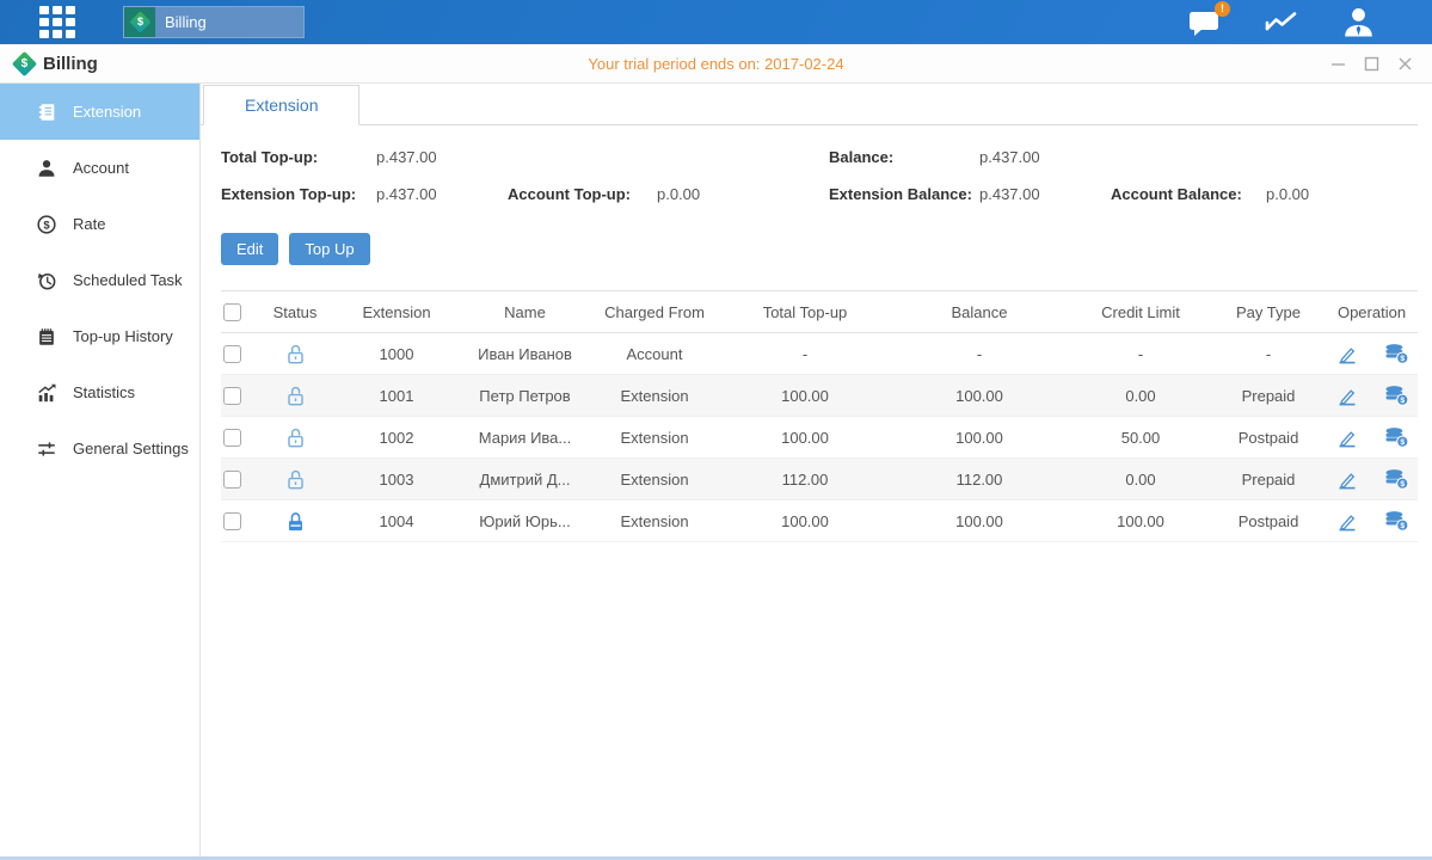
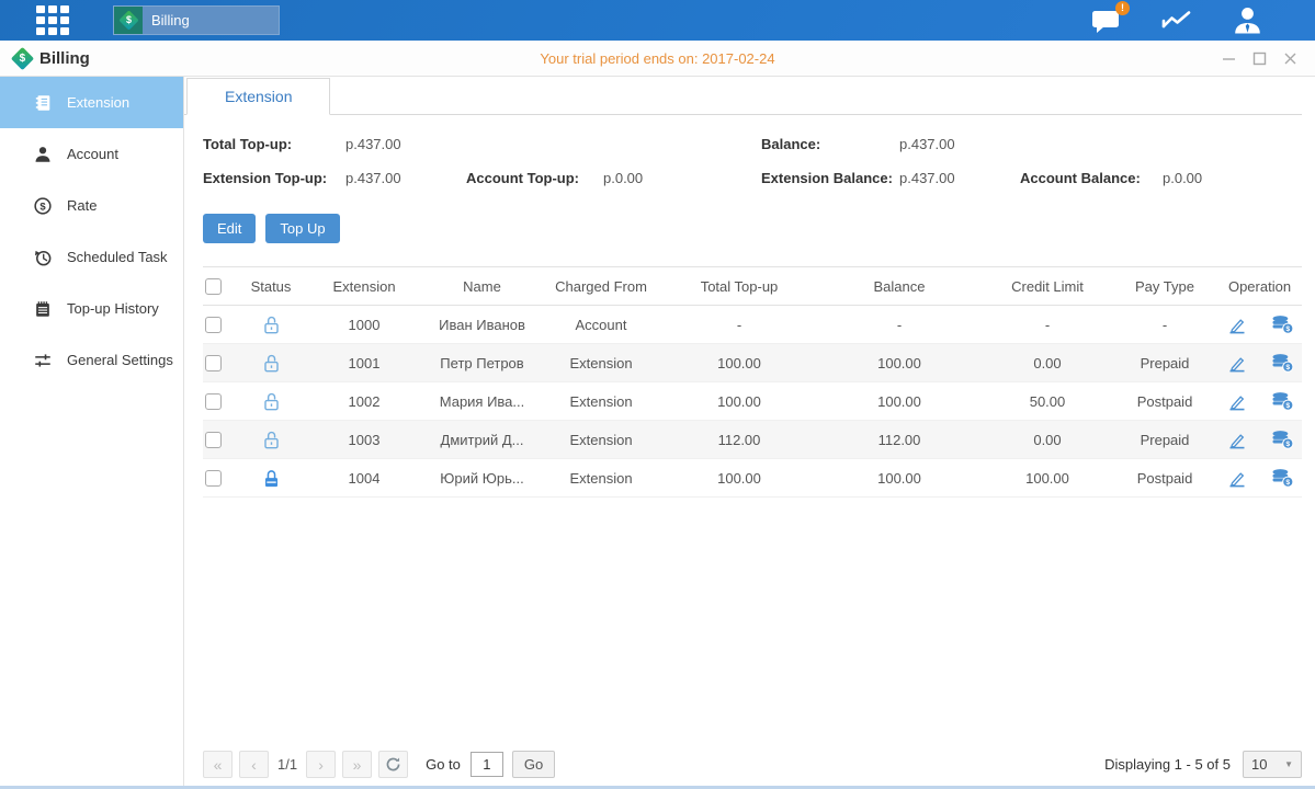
  Billing
  !
  Billing
  Your trial period ends on: 2017-02-24
  Extension
  Account
  $
  Rate
  Scheduled Task
  Top-up History
- Statistics
  General Settings
  Extension
  Total Top-up:
  p.437.00
  Balance:
  p.437.00
  Extension Top-up:
  p.437.00
  Account Top-up:
  p.0.00
  Extension Balance:
  p.437.00
  Account Balance:
  p.0.00
  Edit
  Top Up
  Status
  Extension
  Name
  Charged From
  Total Top-up
  Balance
  Credit Limit
  Pay Type
  Operation
  1000
  Иван Иванов
  Account
  -
  -
  -
  -
  1001
  Петр Петров
  Extension
  100.00
  100.00
  0.00
  Prepaid
  1002
  Мария Ива...
  Extension
  100.00
  100.00
  50.00
  Postpaid
  1003
  Дмитрий Д...
  Extension
  112.00
  112.00
  0.00
  Prepaid
  1004
  Юрий Юрь...
  Extension
  100.00
  100.00
  100.00
  Postpaid
+ «
+ ‹
+ 1/1
+ ›
+ »
+ Go to
+ 1
+ Go
+ Displaying 1 - 5 of 5
+ 10
+ ▼
